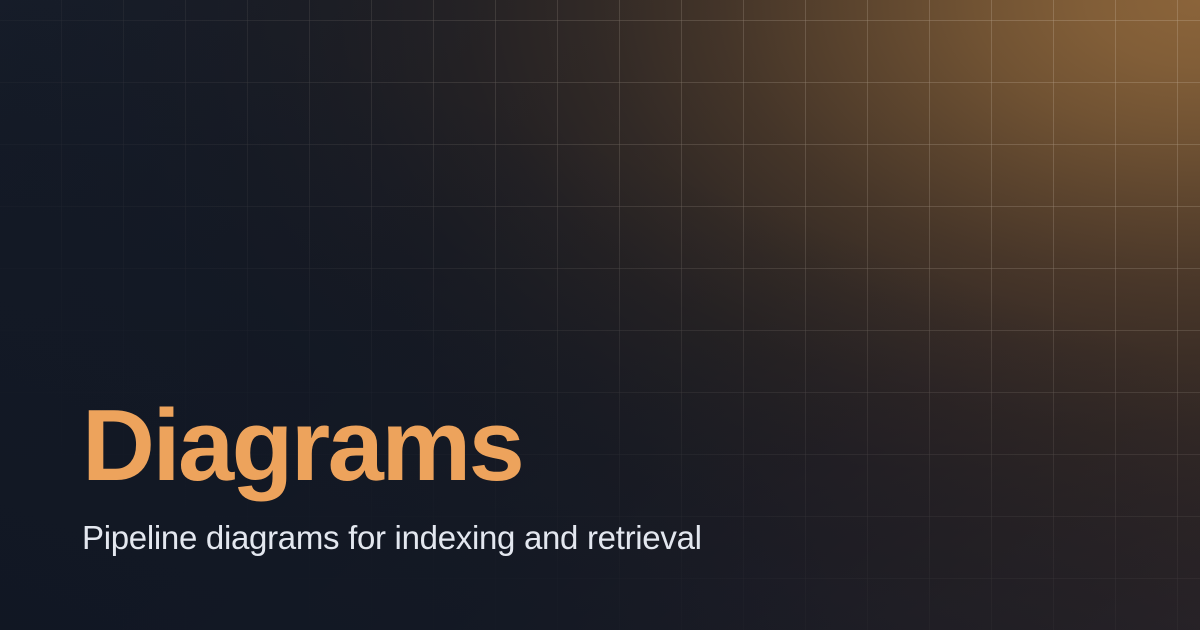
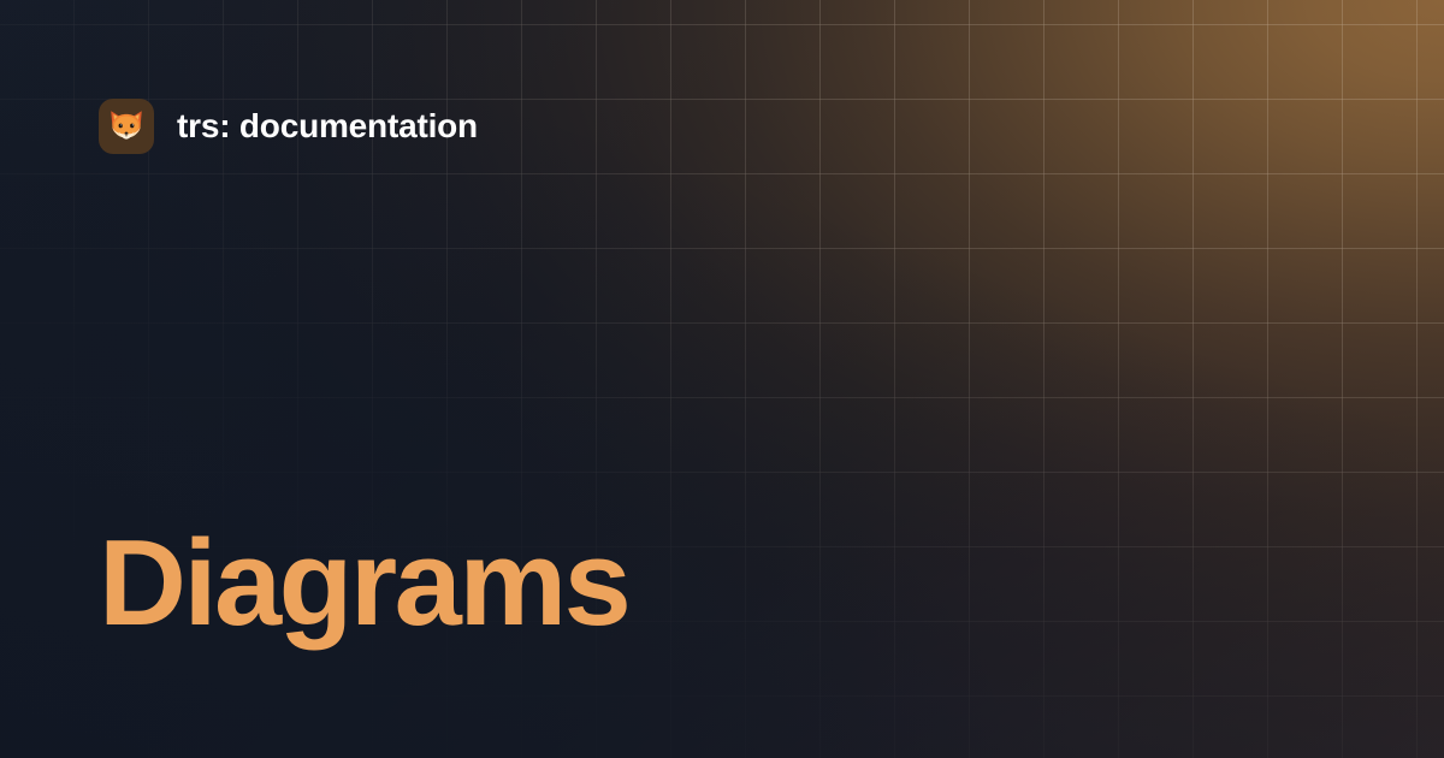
+ trs: documentation
  Diagrams
- Pipeline diagrams for indexing and retrieval
